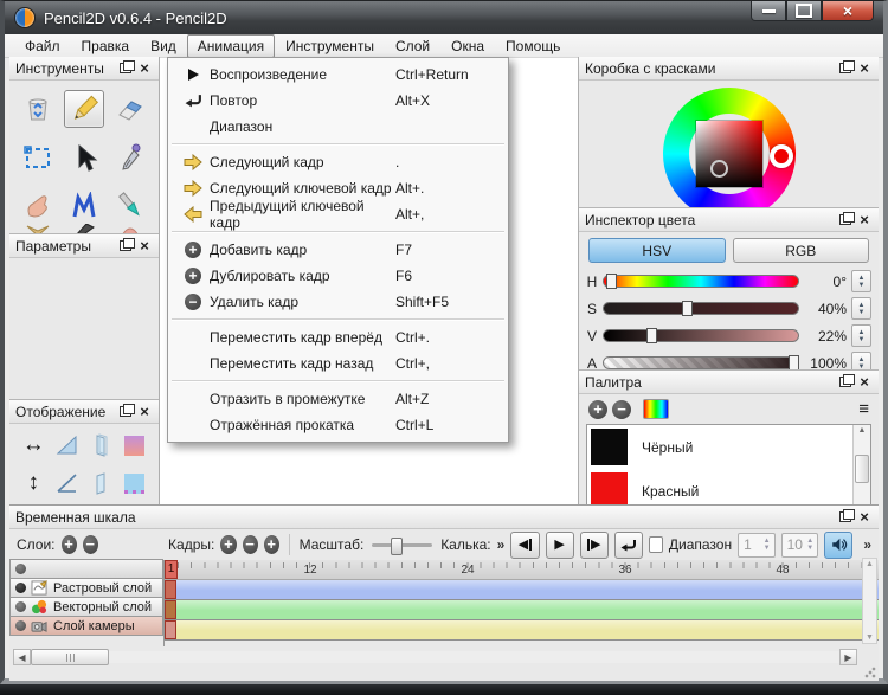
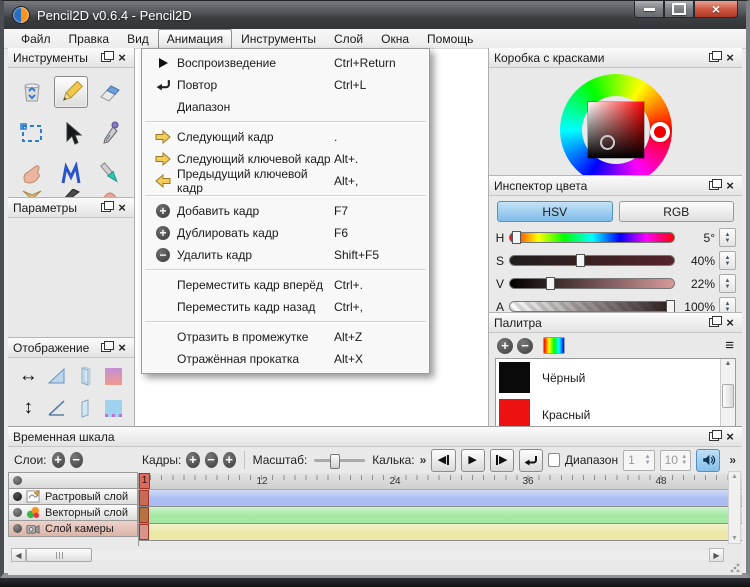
  Pencil2D v0.6.4 - Pencil2D
  ×
  Файл
  Правка
  Вид
  Анимация
  Инструменты
  Слой
  Окна
  Помощь
  Инструменты
  ×
  Параметры
  ×
  Отображение
  ×
  ↔
  ↕
  Коробка с красками
  ×
  Инспектор цвета
  ×
  HSV
  RGB
  H
- 0°
+ 5°
  S
  40%
  V
  22%
  A
  100%
  Палитра
  ×
  +
  −
  ≡
  Чёрный
  Красный
  Временная шкала
  ×
  Слои:
  +
  −
  Кадры:
  +
  −
  +
  Масштаб:
  Калька:
  »
  ◀
  ▶
  ▶
  Диапазон
  1
  10
  »
  Растровый слой
  Векторный слой
  Слой камеры
  1
  12
  24
  36
  48
  ◀
  ▶
  Воспроизведение
  Ctrl+Return
  Повтор
- Alt+X
+ Ctrl+L
  Диапазон
  Следующий кадр
  .
  Следующий ключевой кадр
  Alt+.
  Предыдущий ключевой кадр
  Alt+,
  +
  Добавить кадр
  F7
  +
  Дублировать кадр
  F6
  −
  Удалить кадр
  Shift+F5
  Переместить кадр вперёд
  Ctrl+.
  Переместить кадр назад
  Ctrl+,
  Отразить в промежутке
  Alt+Z
  Отражённая прокатка
- Ctrl+L
+ Alt+X
